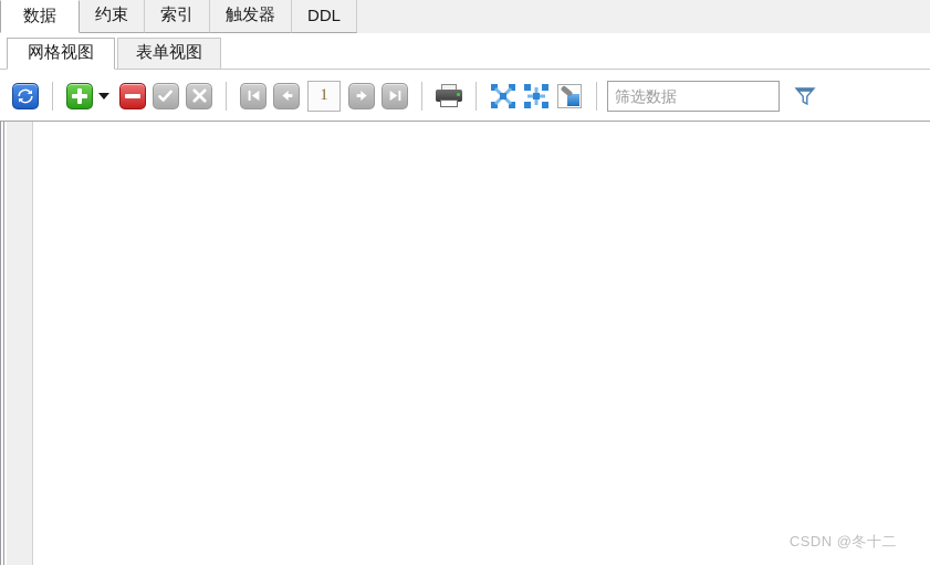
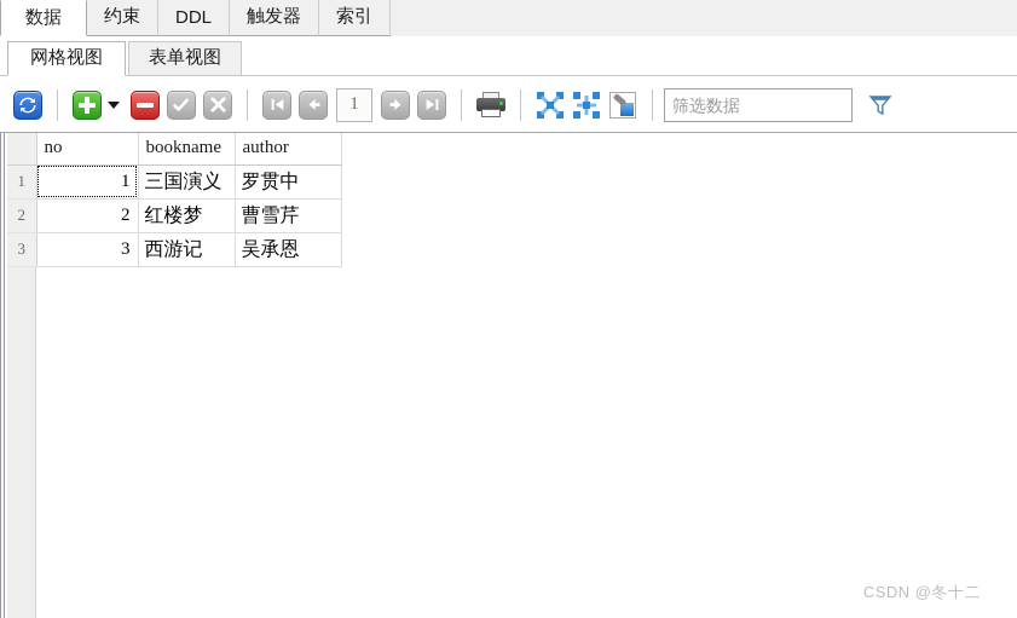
  数据
  约束
- 索引
+ DDL
  触发器
- DDL
+ 索引
  网格视图
  表单视图
  1
  筛选数据
+ 	no	bookname	author
+ 1	1	三国演义	罗贯中
+ 2	2	红楼梦	曹雪芹
+ 3	3	西游记	吴承恩
  CSDN @冬十二
